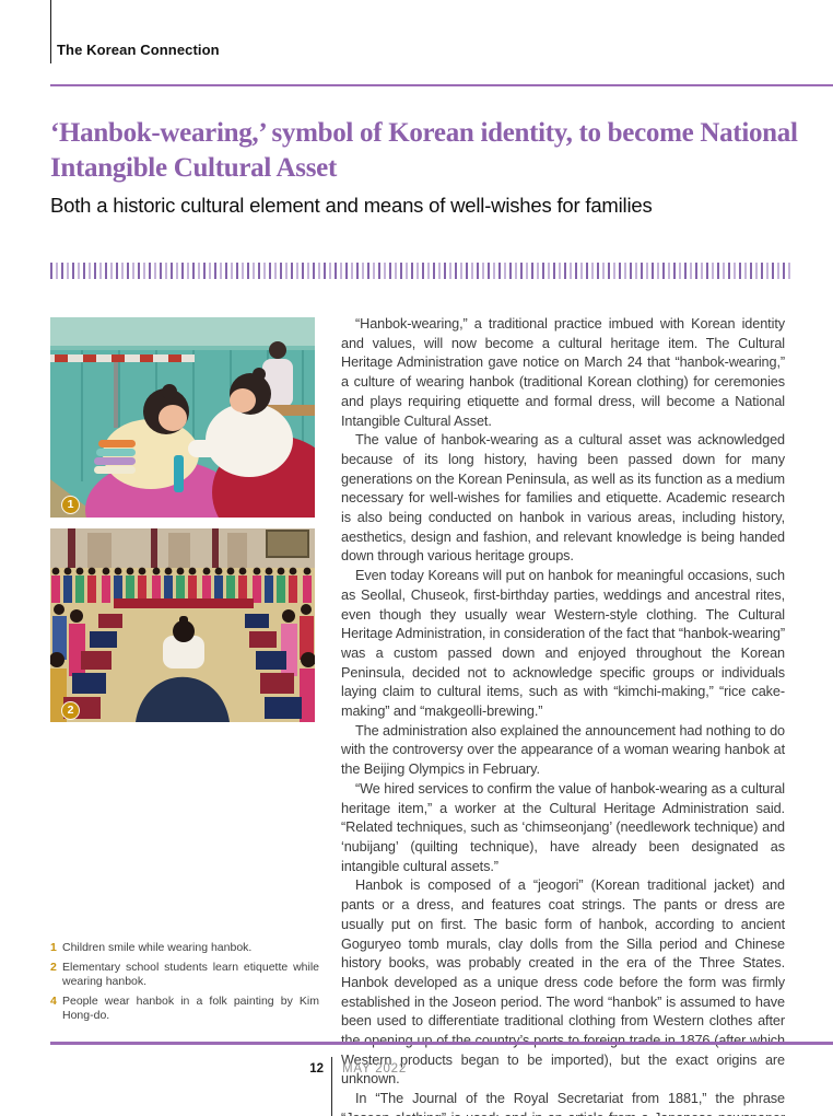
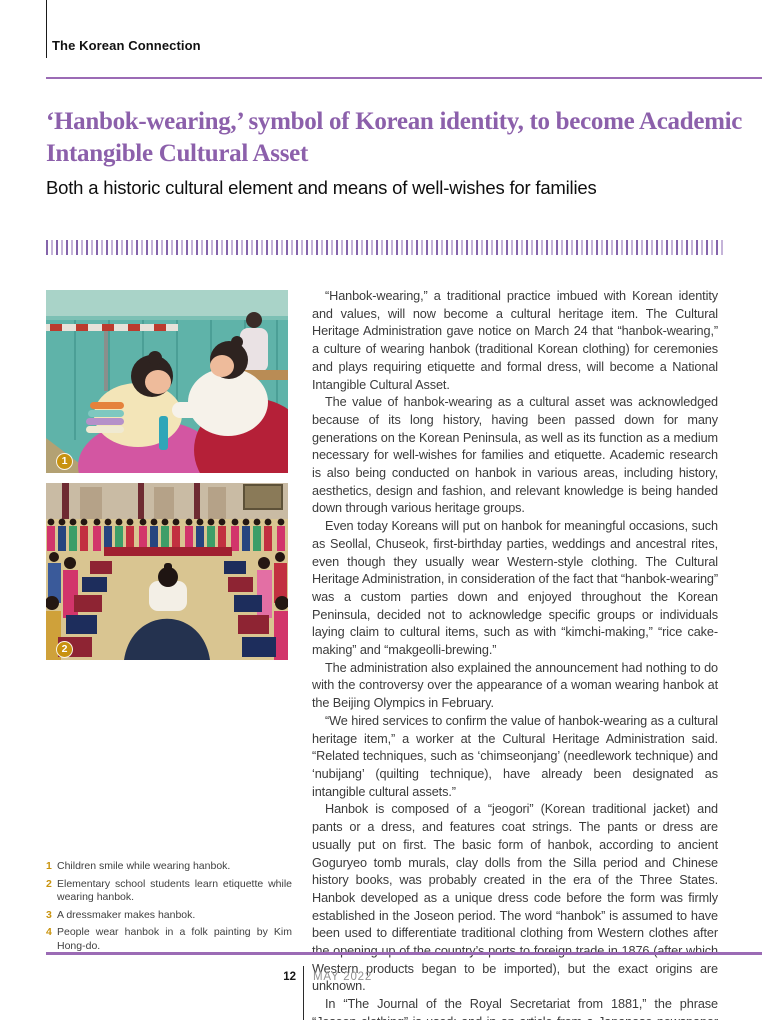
  The Korean Connection
- ‘Hanbok-wearing,’ symbol of Korean identity, to become National
+ ‘Hanbok-wearing,’ symbol of Korean identity, to become Academic
  Intangible Cultural Asset
  Both a historic cultural element and means of well-wishes for families
  1
  2
  1
  Children smile while wearing hanbok.
  2
  Elementary school students learn etiquette while wearing hanbok.
+ 3
+ A dressmaker makes hanbok.
  4
  People wear hanbok in a folk painting by Kim Hong-do.
  “Hanbok-wearing,” a traditional practice imbued with Korean identity and values, will now become a cultural heritage item. The Cultural Heritage Administration gave notice on March 24 that “hanbok-wearing,” a culture of wearing hanbok (traditional Korean clothing) for ceremonies and plays requiring etiquette and formal dress, will become a National Intangible Cultural Asset.
  The value of hanbok-wearing as a cultural asset was acknowledged because of its long history, having been passed down for many generations on the Korean Peninsula, as well as its function as a medium necessary for well-wishes for families and etiquette. Academic research is also being conducted on hanbok in various areas, including history, aesthetics, design and fashion, and relevant knowledge is being handed down through various heritage groups.
- Even today Koreans will put on hanbok for meaningful occasions, such as Seollal, Chuseok, first-birthday parties, weddings and ancestral rites, even though they usually wear Western-style clothing. The Cultural Heritage Administration, in consideration of the fact that “hanbok-wearing” was a custom passed down and enjoyed throughout the Korean Peninsula, decided not to acknowledge specific groups or individuals laying claim to cultural items, such as with “kimchi-making,” “rice cake-making” and “makgeolli-brewing.”
+ Even today Koreans will put on hanbok for meaningful occasions, such as Seollal, Chuseok, first-birthday parties, weddings and ancestral rites, even though they usually wear Western-style clothing. The Cultural Heritage Administration, in consideration of the fact that “hanbok-wearing” was a custom parties down and enjoyed throughout the Korean Peninsula, decided not to acknowledge specific groups or individuals laying claim to cultural items, such as with “kimchi-making,” “rice cake-making” and “makgeolli-brewing.”
  The administration also explained the announcement had nothing to do with the controversy over the appearance of a woman wearing hanbok at the Beijing Olympics in February.
  “We hired services to confirm the value of hanbok-wearing as a cultural heritage item,” a worker at the Cultural Heritage Administration said. “Related techniques, such as ‘chimseonjang’ (needlework technique) and ‘nubijang’ (quilting technique), have already been designated as intangible cultural assets.”
  Hanbok is composed of a “jeogori” (Korean traditional jacket) and pants or a dress, and features coat strings. The pants or dress are usually put on first. The basic form of hanbok, according to ancient Goguryeo tomb murals, clay dolls from the Silla period and Chinese history books, was probably created in the era of the Three States. Hanbok developed as a unique dress code before the form was firmly established in the Joseon period. The word “hanbok” is assumed to have been used to differentiate traditional clothing from Western clothes after Western products began to be imported), but the exact origins are unknown.
  12
  MAY 2022
